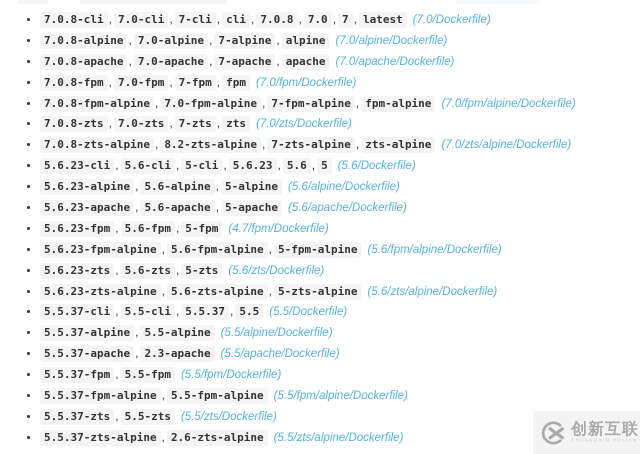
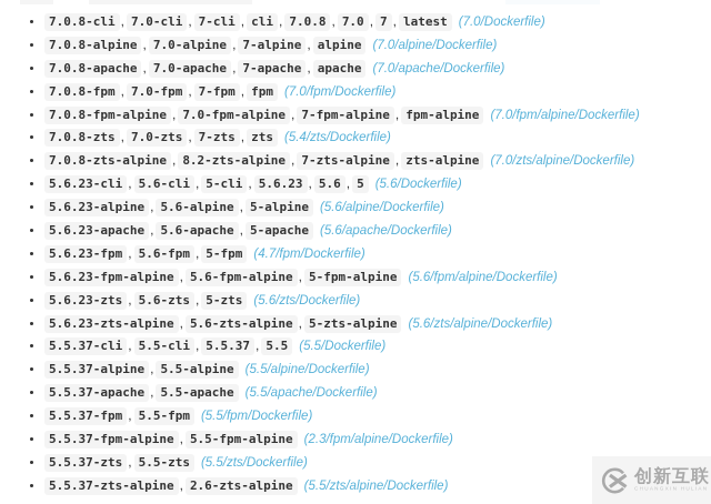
  7.0.8-cli , 7.0-cli , 7-cli , cli , 7.0.8 , 7.0 , 7 , latest (7.0/Dockerfile)
  7.0.8-alpine , 7.0-alpine , 7-alpine , alpine (7.0/alpine/Dockerfile)
  7.0.8-apache , 7.0-apache , 7-apache , apache (7.0/apache/Dockerfile)
  7.0.8-fpm , 7.0-fpm , 7-fpm , fpm (7.0/fpm/Dockerfile)
  7.0.8-fpm-alpine , 7.0-fpm-alpine , 7-fpm-alpine , fpm-alpine (7.0/fpm/alpine/Dockerfile)
- 7.0.8-zts , 7.0-zts , 7-zts , zts (7.0/zts/Dockerfile)
+ 7.0.8-zts , 7.0-zts , 7-zts , zts (5.4/zts/Dockerfile)
  7.0.8-zts-alpine , 8.2-zts-alpine , 7-zts-alpine , zts-alpine (7.0/zts/alpine/Dockerfile)
  5.6.23-cli , 5.6-cli , 5-cli , 5.6.23 , 5.6 , 5 (5.6/Dockerfile)
  5.6.23-alpine , 5.6-alpine , 5-alpine (5.6/alpine/Dockerfile)
  5.6.23-apache , 5.6-apache , 5-apache (5.6/apache/Dockerfile)
  5.6.23-fpm , 5.6-fpm , 5-fpm (4.7/fpm/Dockerfile)
  5.6.23-fpm-alpine , 5.6-fpm-alpine , 5-fpm-alpine (5.6/fpm/alpine/Dockerfile)
  5.6.23-zts , 5.6-zts , 5-zts (5.6/zts/Dockerfile)
  5.6.23-zts-alpine , 5.6-zts-alpine , 5-zts-alpine (5.6/zts/alpine/Dockerfile)
  5.5.37-cli , 5.5-cli , 5.5.37 , 5.5 (5.5/Dockerfile)
  5.5.37-alpine , 5.5-alpine (5.5/alpine/Dockerfile)
- 5.5.37-apache , 2.3-apache (5.5/apache/Dockerfile)
+ 5.5.37-apache , 5.5-apache (5.5/apache/Dockerfile)
  5.5.37-fpm , 5.5-fpm (5.5/fpm/Dockerfile)
- 5.5.37-fpm-alpine , 5.5-fpm-alpine (5.5/fpm/alpine/Dockerfile)
+ 5.5.37-fpm-alpine , 5.5-fpm-alpine (2.3/fpm/alpine/Dockerfile)
  5.5.37-zts , 5.5-zts (5.5/zts/Dockerfile)
  5.5.37-zts-alpine , 2.6-zts-alpine (5.5/zts/alpine/Dockerfile)
  创新互联
